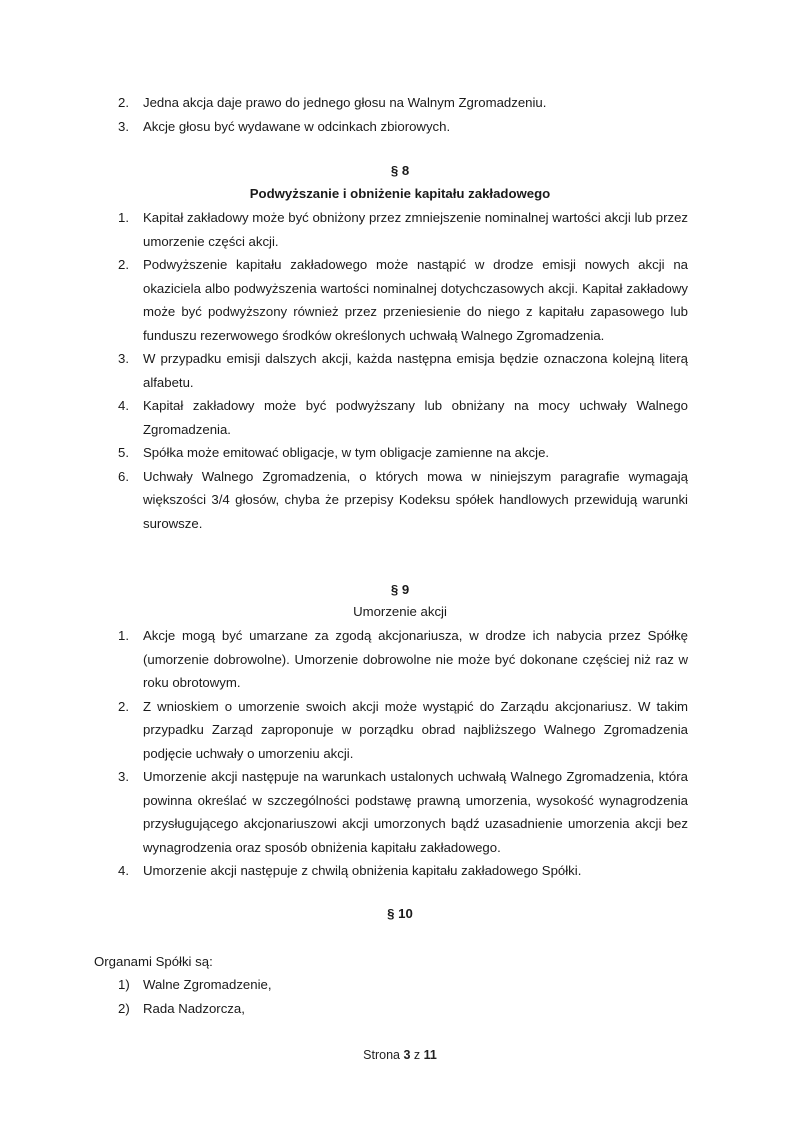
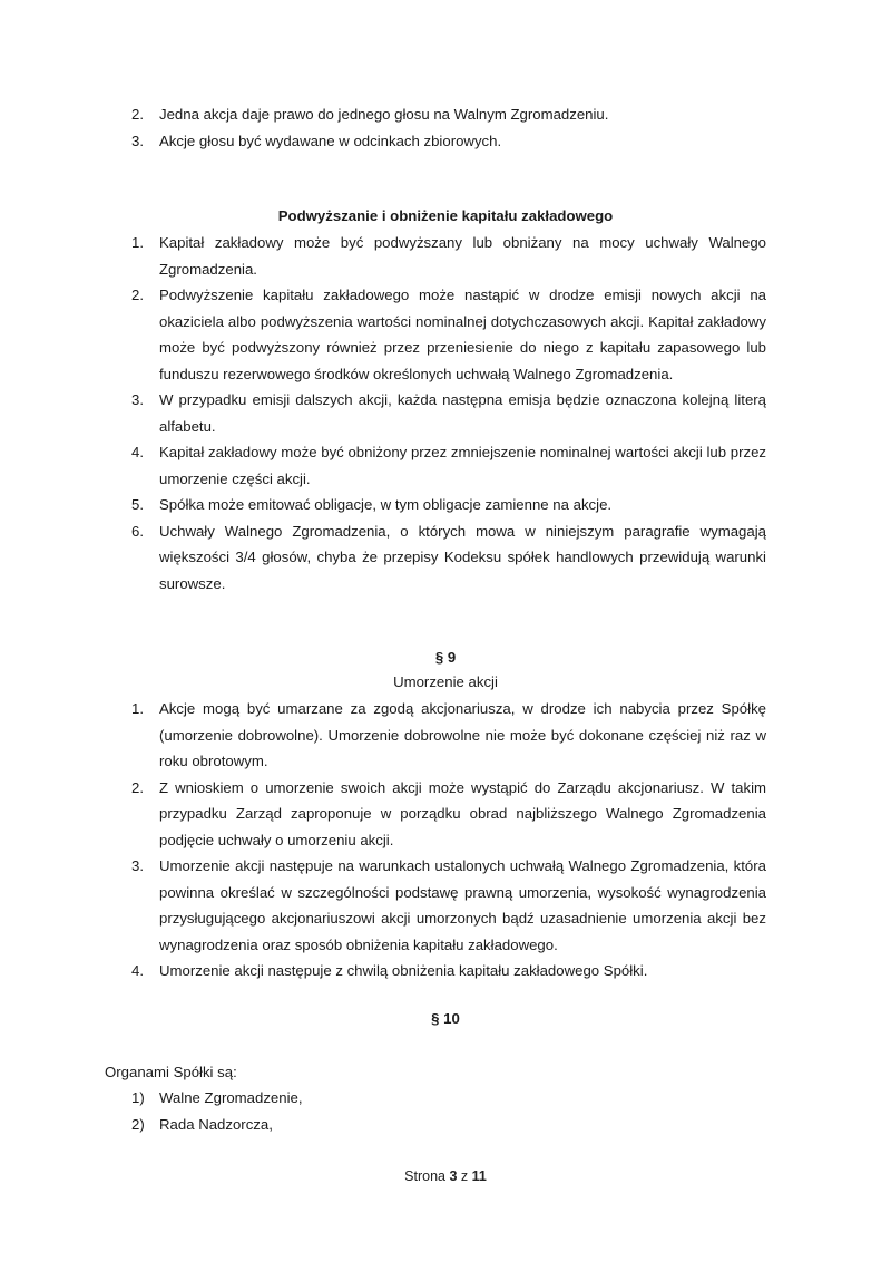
  2.
  Jedna akcja daje prawo do jednego głosu na Walnym Zgromadzeniu.
  3.
  Akcje głosu być wydawane w odcinkach zbiorowych.
- § 8
  Podwyższanie i obniżenie kapitału zakładowego
  1.
- Kapitał zakładowy może być obniżony przez zmniejszenie nominalnej wartości akcji lub przez umorzenie części akcji.
+ Kapitał zakładowy może być podwyższany lub obniżany na mocy uchwały Walnego Zgromadzenia.
  2.
  Podwyższenie kapitału zakładowego może nastąpić w drodze emisji nowych akcji na okaziciela albo podwyższenia wartości nominalnej dotychczasowych akcji. Kapitał zakładowy może być podwyższony również przez przeniesienie do niego z kapitału zapasowego lub funduszu rezerwowego środków określonych uchwałą Walnego Zgromadzenia.
  3.
  W przypadku emisji dalszych akcji, każda następna emisja będzie oznaczona kolejną literą alfabetu.
  4.
- Kapitał zakładowy może być podwyższany lub obniżany na mocy uchwały Walnego Zgromadzenia.
+ Kapitał zakładowy może być obniżony przez zmniejszenie nominalnej wartości akcji lub przez umorzenie części akcji.
  5.
  Spółka może emitować obligacje, w tym obligacje zamienne na akcje.
  6.
  Uchwały Walnego Zgromadzenia, o których mowa w niniejszym paragrafie wymagają większości 3/4 głosów, chyba że przepisy Kodeksu spółek handlowych przewidują warunki surowsze.
  § 9
  Umorzenie akcji
  1.
  Akcje mogą być umarzane za zgodą akcjonariusza, w drodze ich nabycia przez Spółkę (umorzenie dobrowolne). Umorzenie dobrowolne nie może być dokonane częściej niż raz w roku obrotowym.
  2.
  Z wnioskiem o umorzenie swoich akcji może wystąpić do Zarządu akcjonariusz. W takim przypadku Zarząd zaproponuje w porządku obrad najbliższego Walnego Zgromadzenia podjęcie uchwały o umorzeniu akcji.
  3.
  Umorzenie akcji następuje na warunkach ustalonych uchwałą Walnego Zgromadzenia, która powinna określać w szczególności podstawę prawną umorzenia, wysokość wynagrodzenia przysługującego akcjonariuszowi akcji umorzonych bądź uzasadnienie umorzenia akcji bez wynagrodzenia oraz sposób obniżenia kapitału zakładowego.
  4.
  Umorzenie akcji następuje z chwilą obniżenia kapitału zakładowego Spółki.
  § 10
  Organami Spółki są:
  1)
  Walne Zgromadzenie,
  2)
  Rada Nadzorcza,
  Strona 3 z 11
